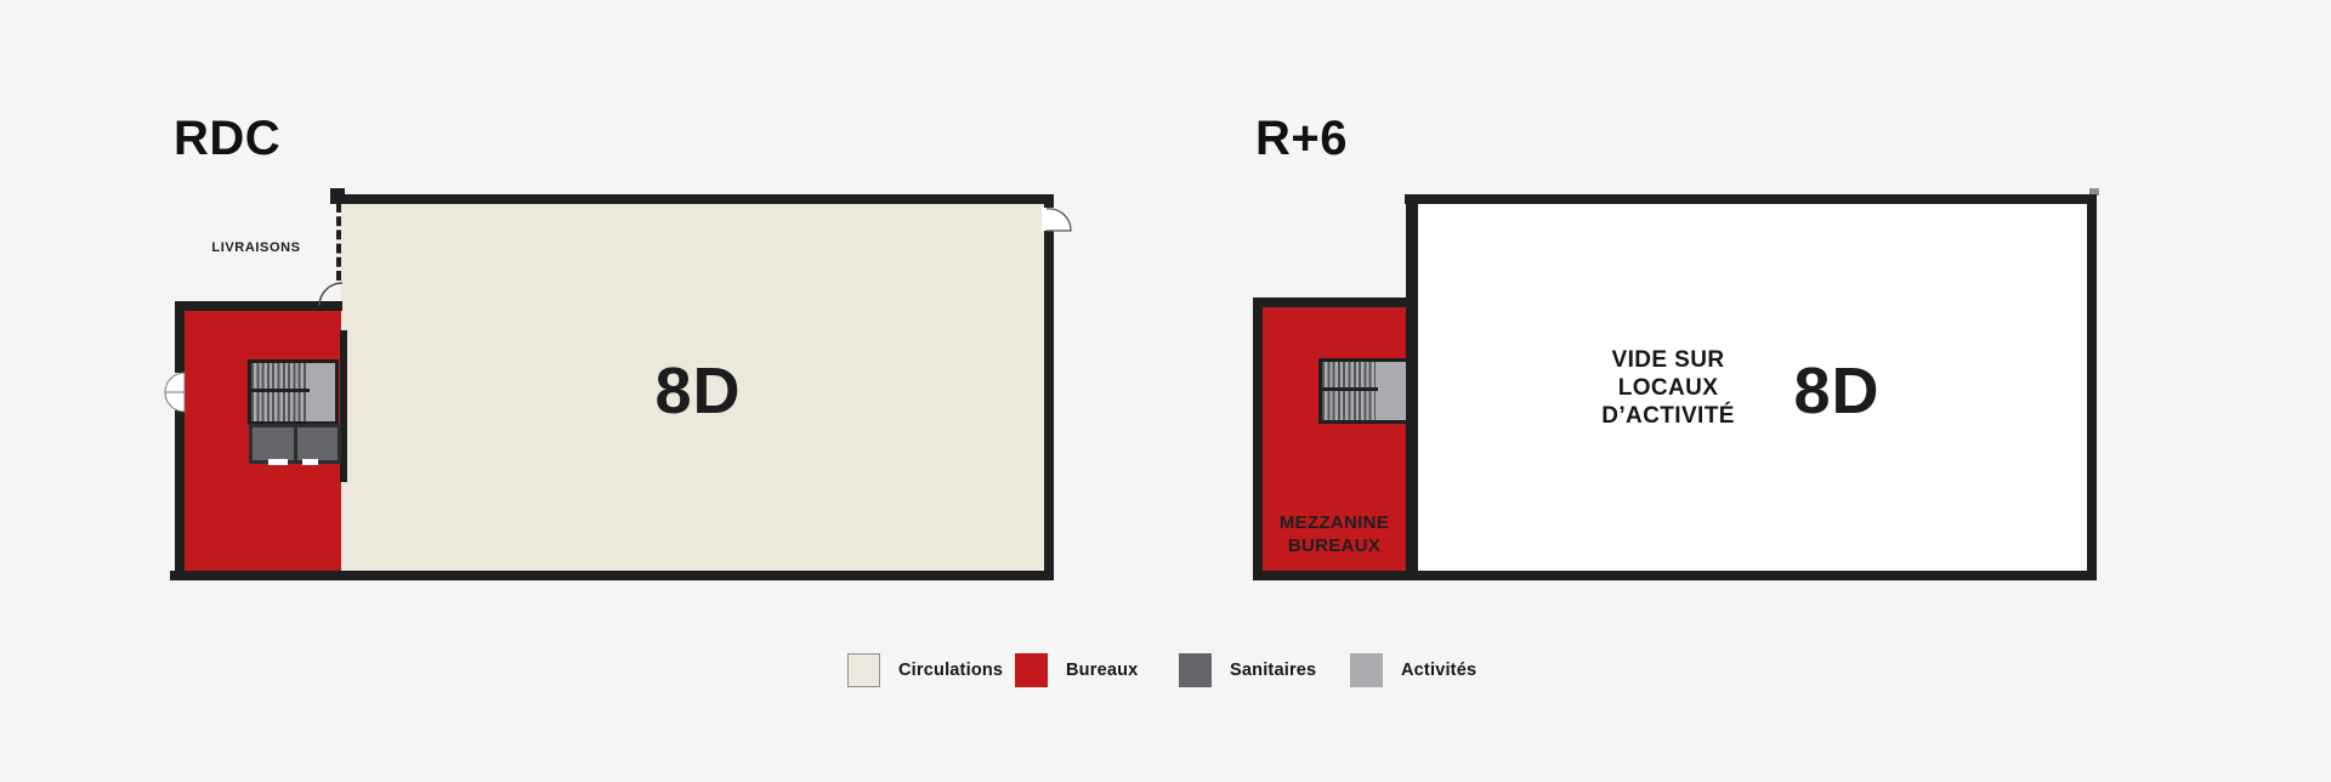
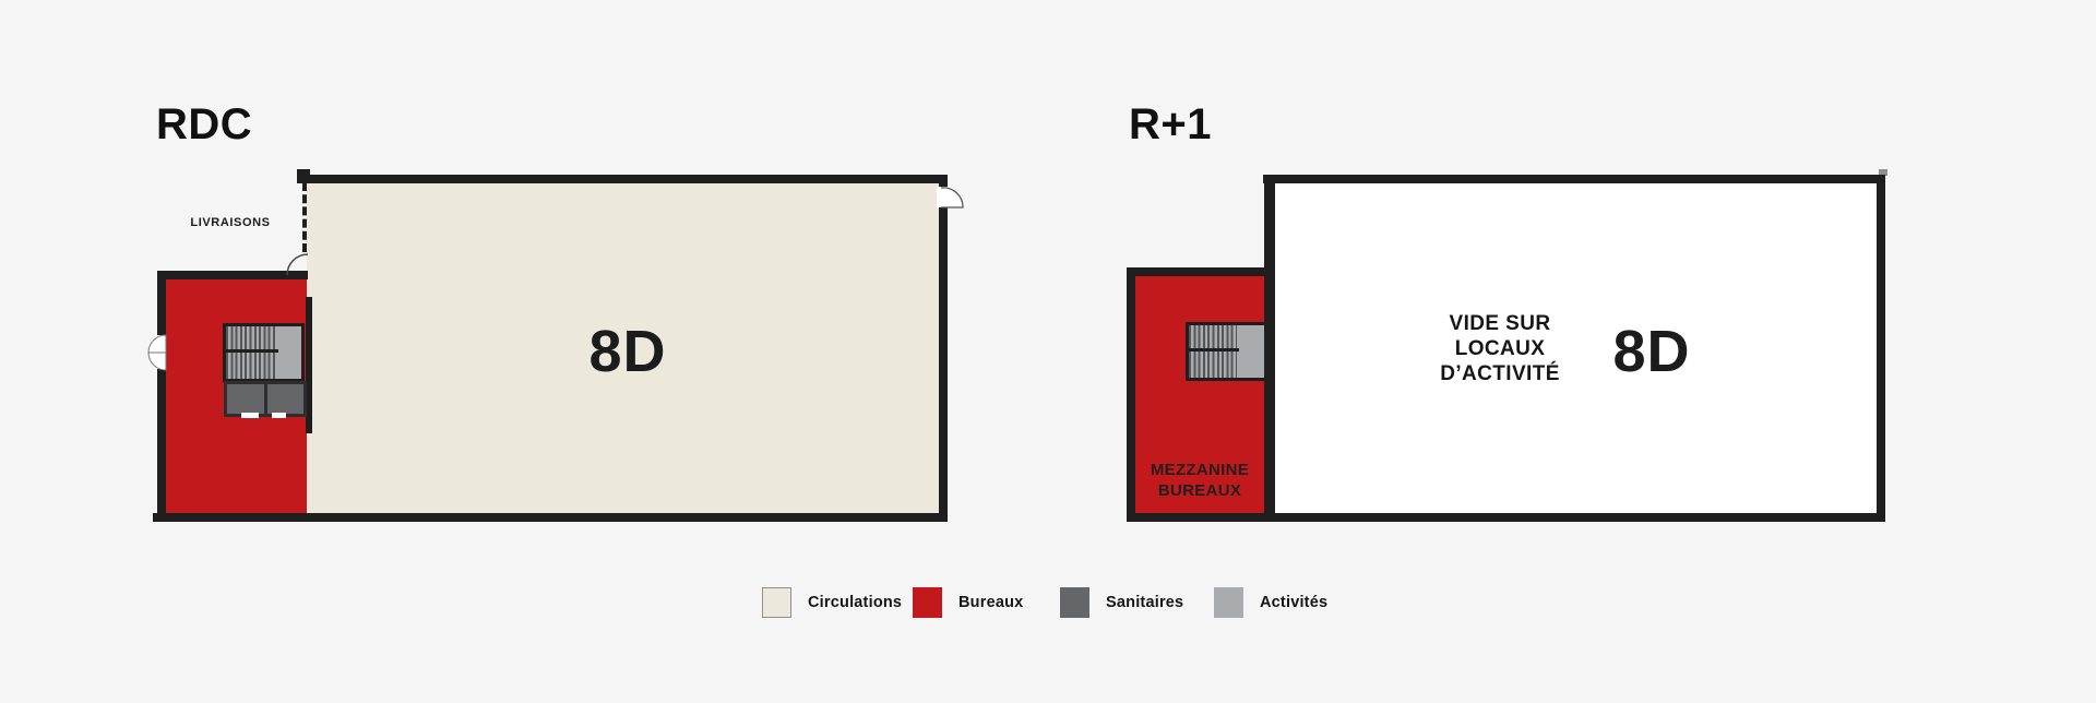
  RDC
  LIVRAISONS
  8D
- R+6
+ R+1
  MEZZANINE
  BUREAUX
  VIDE SUR
  LOCAUX
  D’ACTIVITÉ
  8D
  Circulations
  Bureaux
  Sanitaires
  Activités
